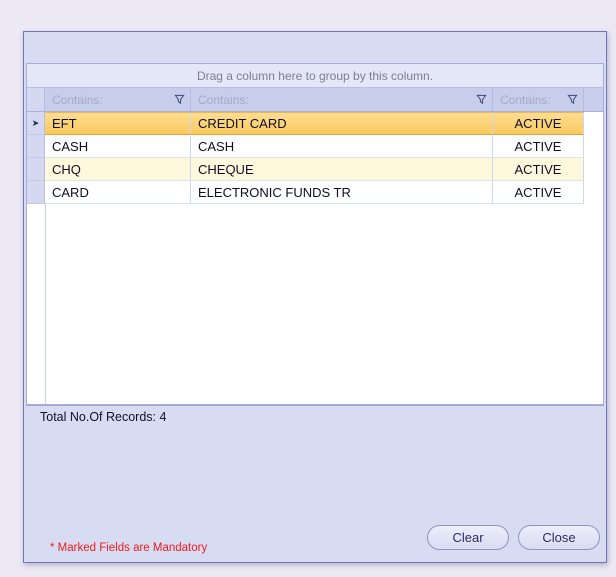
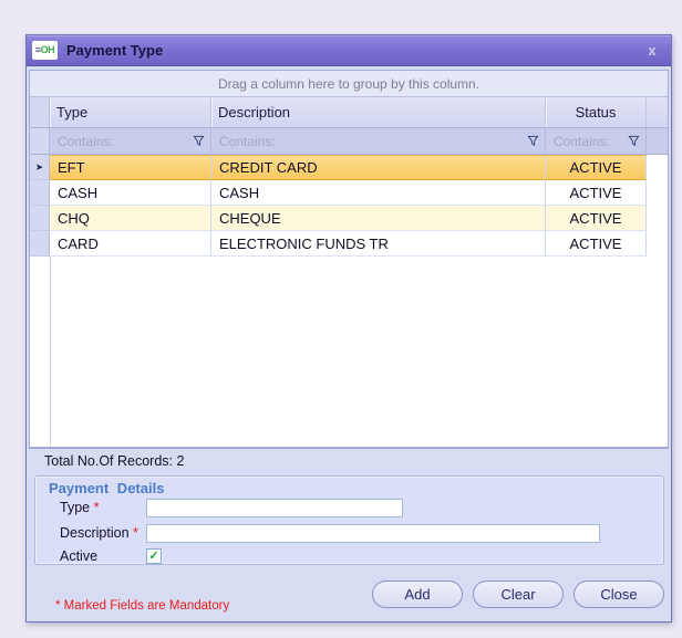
+ ≡
+ OH
+ Payment Type
+ x
  Drag a column here to group by this column.
+ Type
+ Description
+ Status
  Contains:
  Contains:
  Contains:
  ➤
  EFT
  CREDIT CARD
  ACTIVE
  CASH
  CASH
  ACTIVE
  CHQ
  CHEQUE
  ACTIVE
  CARD
  ELECTRONIC FUNDS TR
  ACTIVE
- Total No.Of Records: 4
+ Total No.Of Records: 2
+ Payment Details
+ Type *
+ Description *
+ Active
+ ✓
+ Add
  Clear
  Close
  * Marked Fields are Mandatory
